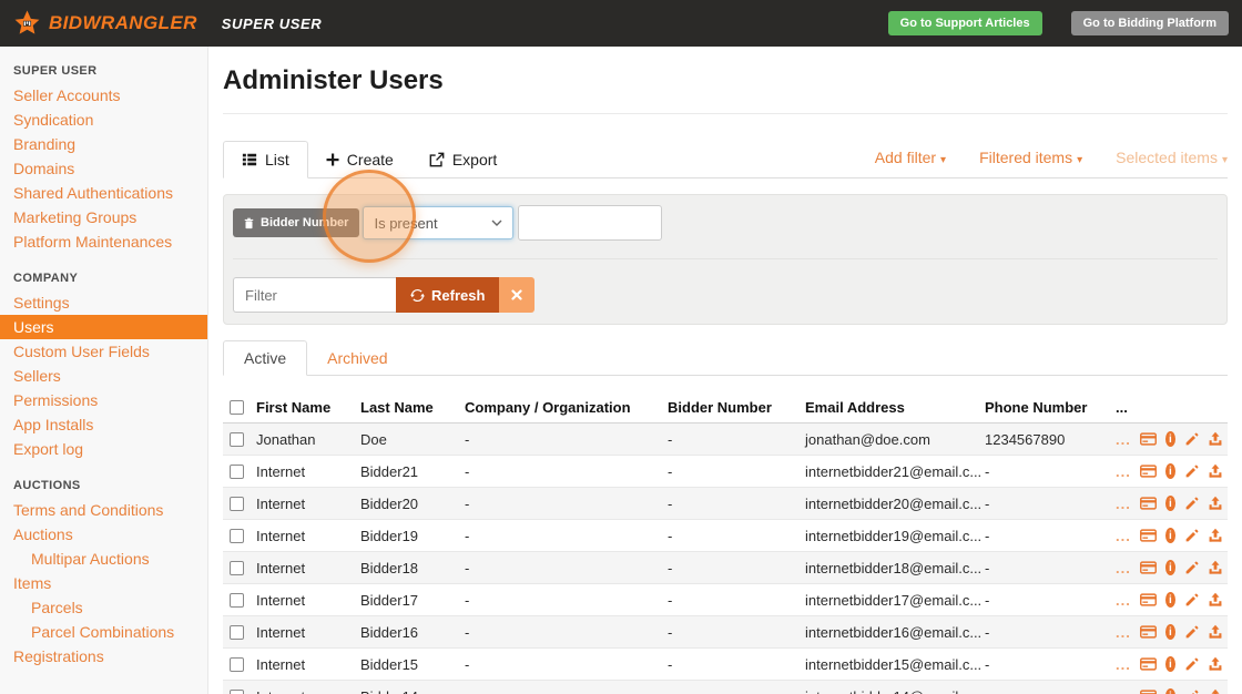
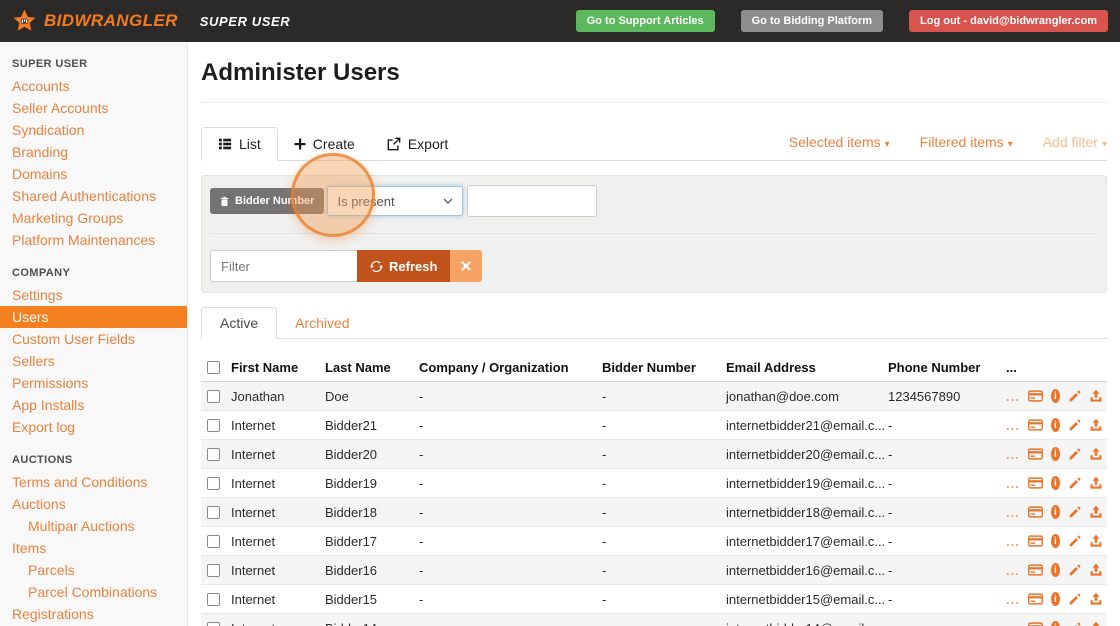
  BIDWRANGLER
  SUPER USER
  Go to Support Articles
  Go to Bidding Platform
+ Log out - david@bidwrangler.com
  SUPER USER
+ Accounts
  Seller Accounts
  Syndication
  Branding
  Domains
  Shared Authentications
  Marketing Groups
  Platform Maintenances
  COMPANY
  Settings
  Users
  Custom User Fields
  Sellers
  Permissions
  App Installs
  Export log
  AUCTIONS
  Terms and Conditions
  Auctions
  Multipar Auctions
  Items
  Parcels
  Parcel Combinations
  Registrations
  Administer Users
  List
  Create
  Export
- Add filter ▾
+ Selected items ▾
  Filtered items ▾
- Selected items ▾
+ Add filter ▾
  Bidder Number
  Is present
  Filter
  Refresh
  Active
  Archived
  	First Name	Last Name	Company / Organization	Bidder Number	Email Address	Phone Number	...
  	Jonathan	Doe	-	-	jonathan@doe.com	1234567890	... i
  	Internet	Bidder21	-	-	internetbidder21@email.c...	-	... i
  	Internet	Bidder20	-	-	internetbidder20@email.c...	-	... i
  	Internet	Bidder19	-	-	internetbidder19@email.c...	-	... i
  	Internet	Bidder18	-	-	internetbidder18@email.c...	-	... i
  	Internet	Bidder17	-	-	internetbidder17@email.c...	-	... i
  	Internet	Bidder16	-	-	internetbidder16@email.c...	-	... i
  	Internet	Bidder15	-	-	internetbidder15@email.c...	-	... i
